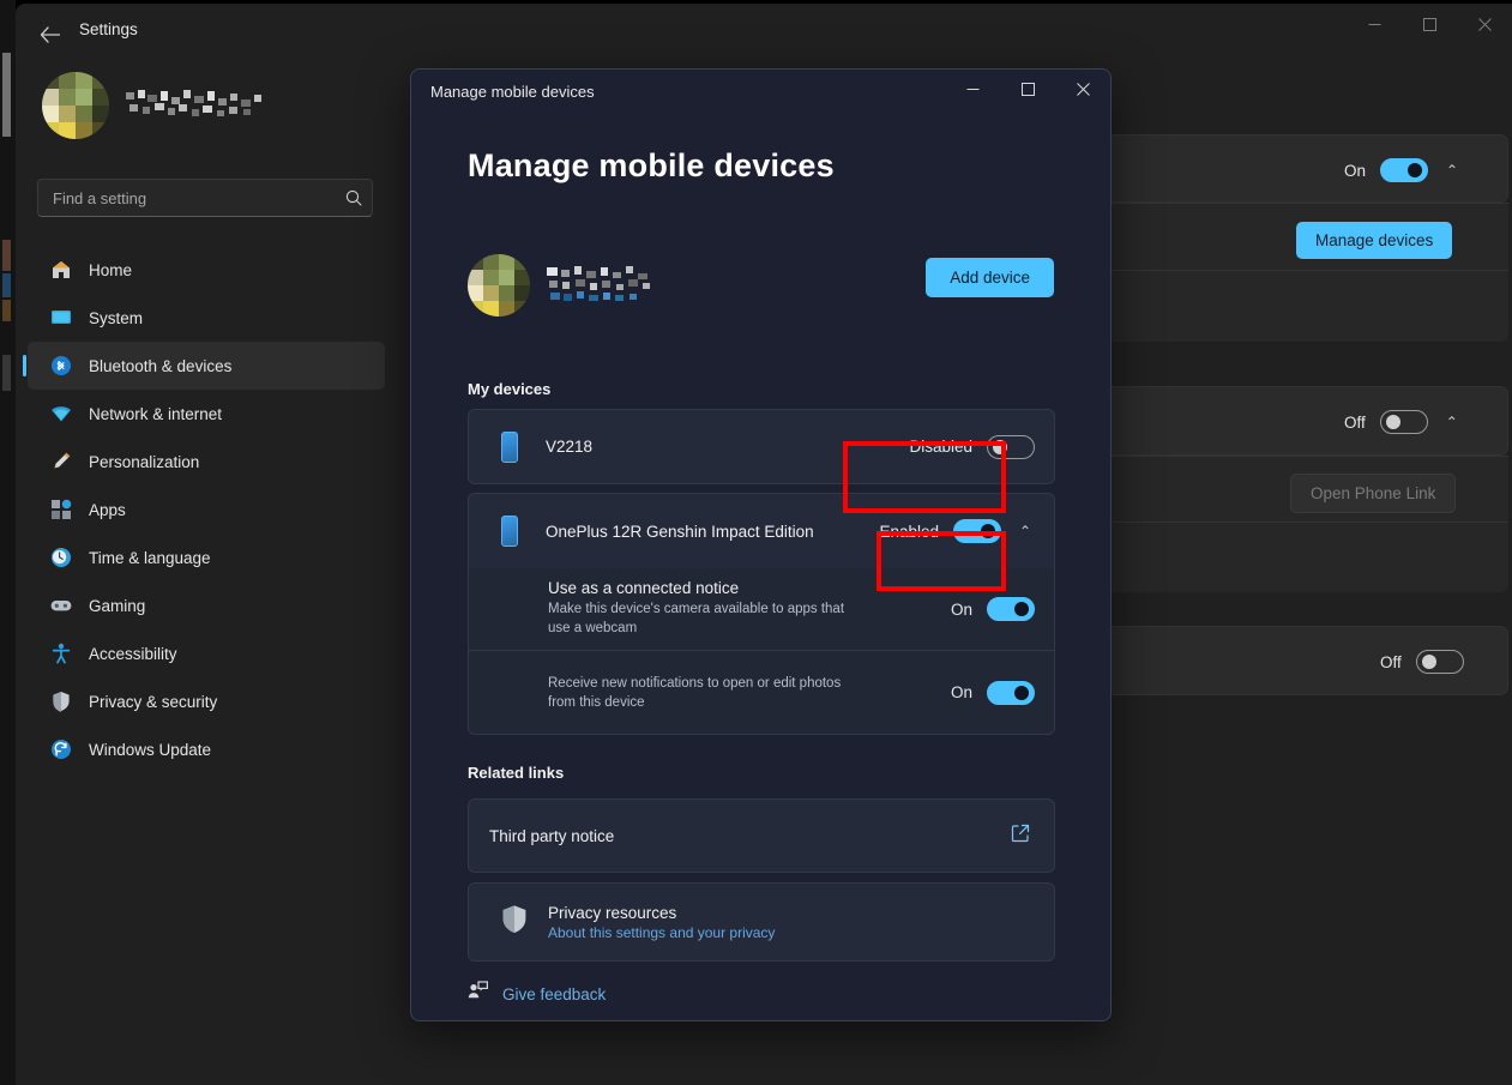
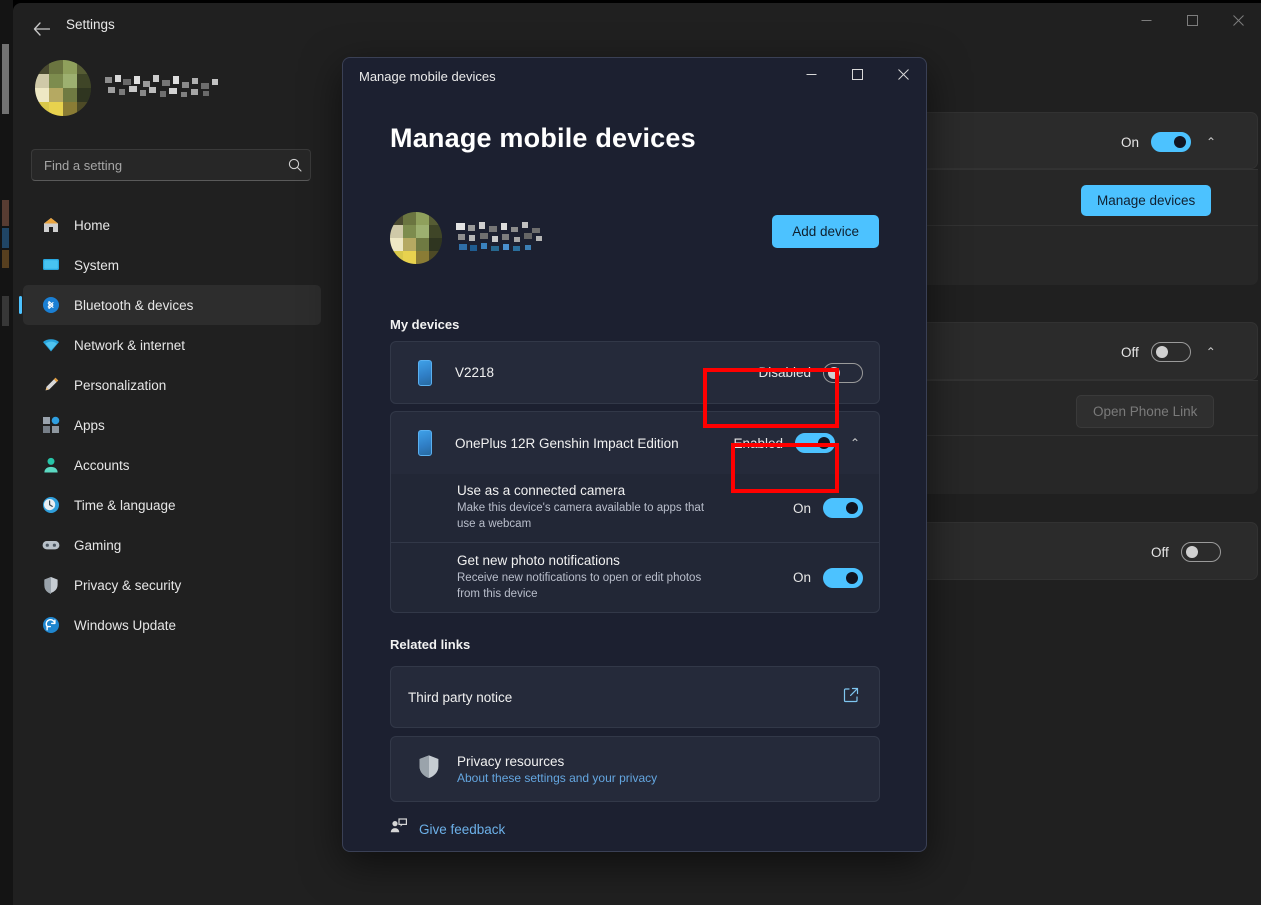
  Settings
  Find a setting
  Home
  System
  Bluetooth & devices
  Network & internet
  Personalization
  Apps
+ Accounts
  Time & language
  Gaming
- Accessibility
  Privacy & security
  Windows Update
  On
  ⌃
  Manage devices
  Off
  ⌃
  Open Phone Link
  Off
  Manage mobile devices
  Manage mobile devices
  Add device
  My devices
  V2218
  Disabled
  OnePlus 12R Genshin Impact Edition
  Enabled
  ⌃
- Use as a connected notice
+ Use as a connected camera
  Make this device's camera available to apps that use a webcam
  On
+ Get new photo notifications
  Receive new notifications to open or edit photos from this device
  On
  Related links
  Third party notice
  Privacy resources
- About this settings and your privacy
+ About these settings and your privacy
  Give feedback
